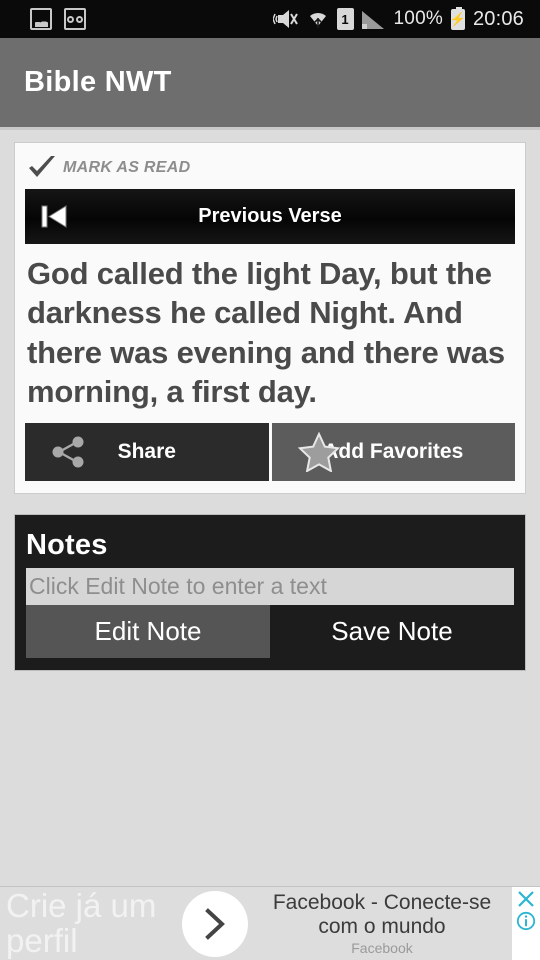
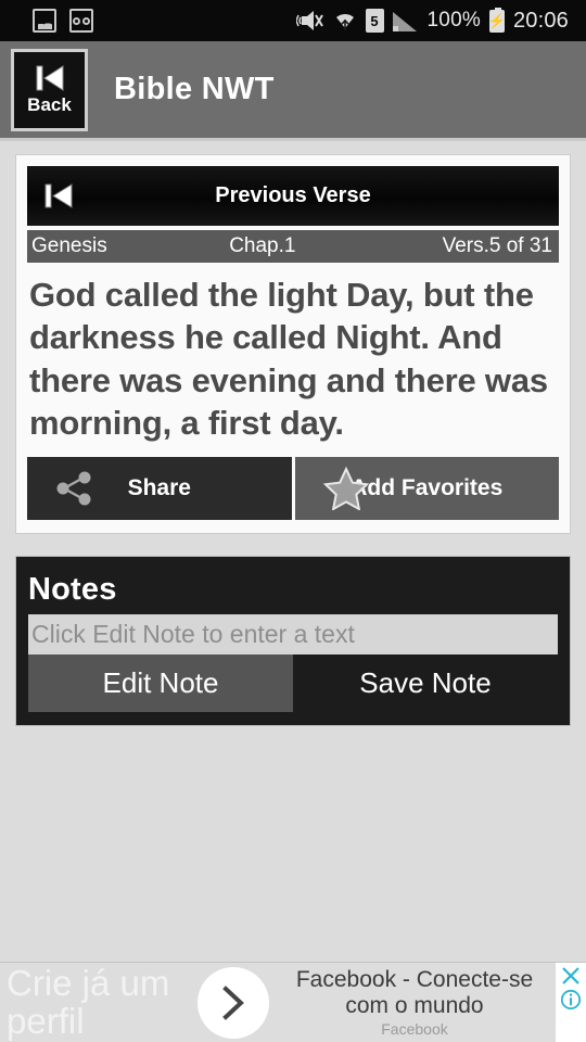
- 1
+ 5
  100%
  20:06
+ Back
  Bible NWT
- MARK AS READ
  Previous Verse
+ Genesis
+ Chap.1
+ Vers.5 of 31
  God called the light Day, but the darkness he called Night. And there was evening and there was morning, a first day.
  Share
  dd Favorites
  Notes
  Click Edit Note to enter a text
  Edit Note
  Save Note
  Facebook - Conecte-se com o mundo
  Facebook
